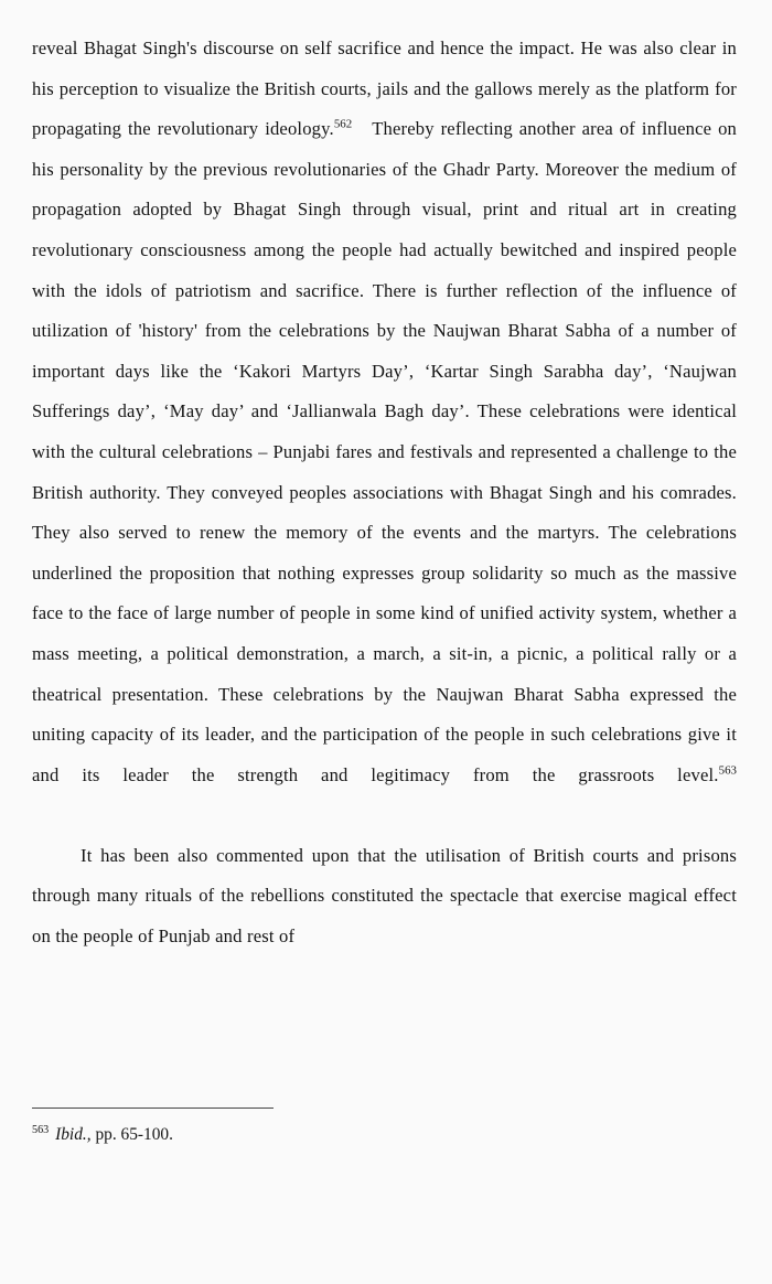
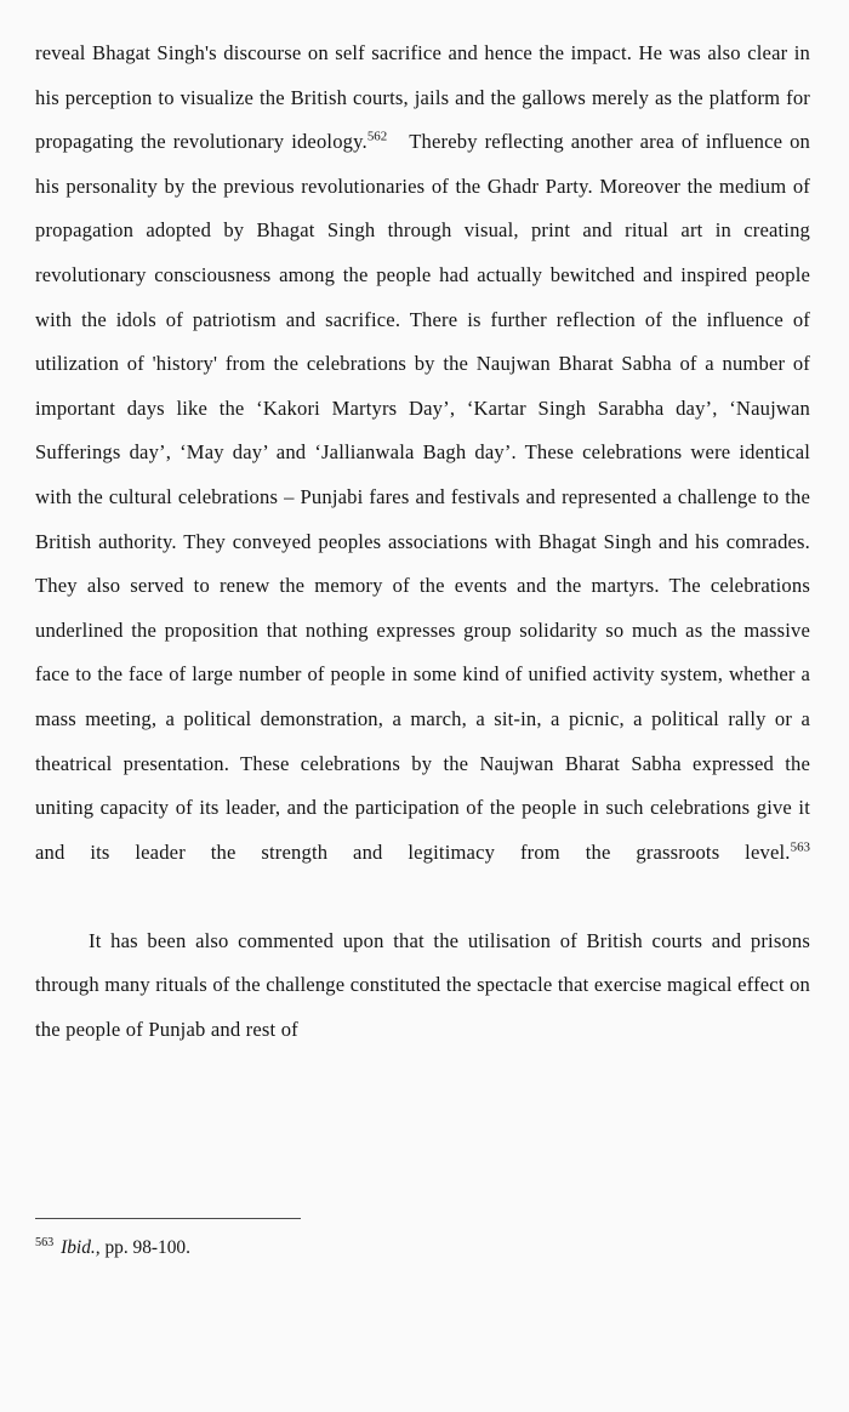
  reveal Bhagat Singh's discourse on self sacrifice and hence the impact. He was also clear in his perception to visualize the British courts, jails and the gallows merely as the platform for propagating the revolutionary ideology.562 Thereby reflecting another area of influence on his personality by the previous revolutionaries of the Ghadr Party. Moreover the medium of propagation adopted by Bhagat Singh through visual, print and ritual art in creating revolutionary consciousness among the people had actually bewitched and inspired people with the idols of patriotism and sacrifice. There is further reflection of the influence of utilization of 'history' from the celebrations by the Naujwan Bharat Sabha of a number of important days like the ‘Kakori Martyrs Day’, ‘Kartar Singh Sarabha day’, ‘Naujwan Sufferings day’, ‘May day’ and ‘Jallianwala Bagh day’. These celebrations were identical with the cultural celebrations – Punjabi fares and festivals and represented a challenge to the British authority. They conveyed peoples associations with Bhagat Singh and his comrades. They also served to renew the memory of the events and the martyrs. The celebrations underlined the proposition that nothing expresses group solidarity so much as the massive face to the face of large number of people in some kind of unified activity system, whether a mass meeting, a political demonstration, a march, a sit-in, a picnic, a political rally or a theatrical presentation. These celebrations by the Naujwan Bharat Sabha expressed the uniting capacity of its leader, and the participation of the people in such celebrations give it and its leader the strength and legitimacy from the grassroots level.563
- It has been also commented upon that the utilisation of British courts and prisons through many rituals of the rebellions constituted the spectacle that exercise magical effect on the people of Punjab and rest of
+ It has been also commented upon that the utilisation of British courts and prisons through many rituals of the challenge constituted the spectacle that exercise magical effect on the people of Punjab and rest of
- 563 Ibid., pp. 65-100.
+ 563 Ibid., pp. 98-100.
